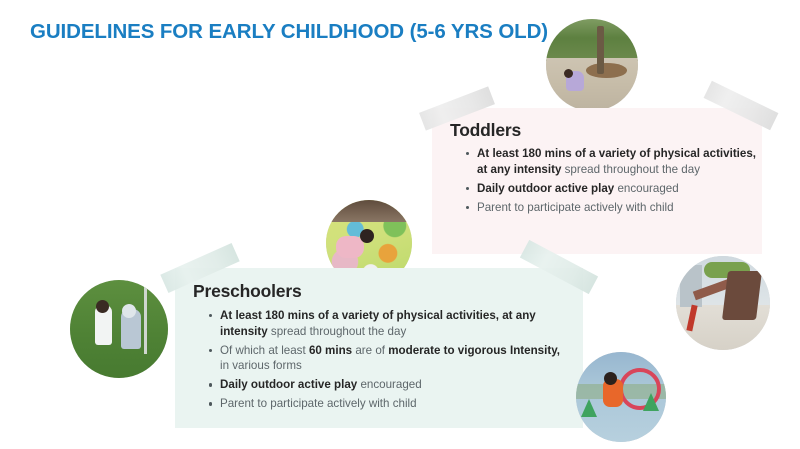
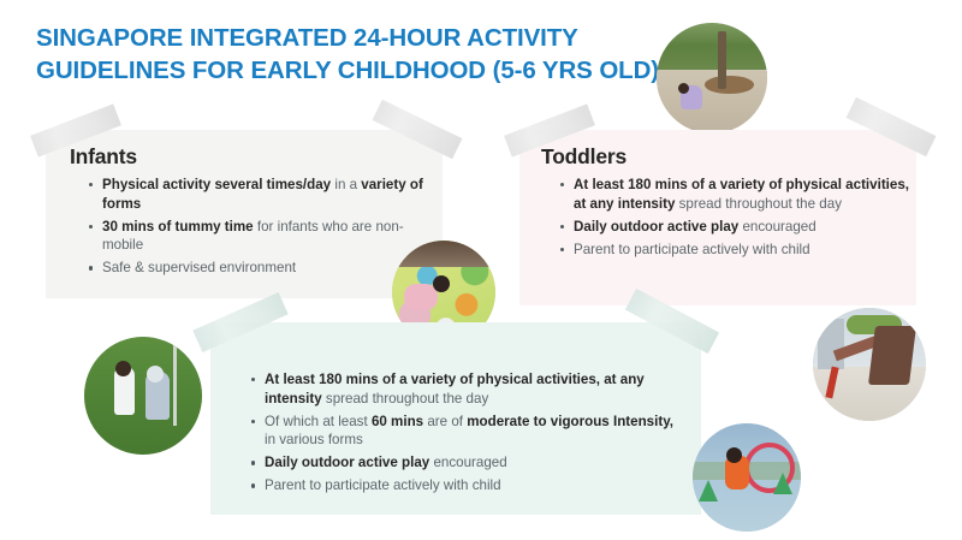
+ SINGAPORE INTEGRATED 24-HOUR ACTIVITY
  GUIDELINES FOR EARLY CHILDHOOD (5-6 YRS OLD)
+ Infants
+ Physical activity several times/day in a variety of forms
+ 30 mins of tummy time for infants who are non-mobile
+ Safe & supervised environment
  Toddlers
  At least 180 mins of a variety of physical activities, at any intensity spread throughout the day
  Daily outdoor active play encouraged
  Parent to participate actively with child
- Preschoolers
  At least 180 mins of a variety of physical activities, at any intensity spread throughout the day
  Of which at least 60 mins are of moderate to vigorous Intensity, in various forms
  Daily outdoor active play encouraged
  Parent to participate actively with child
